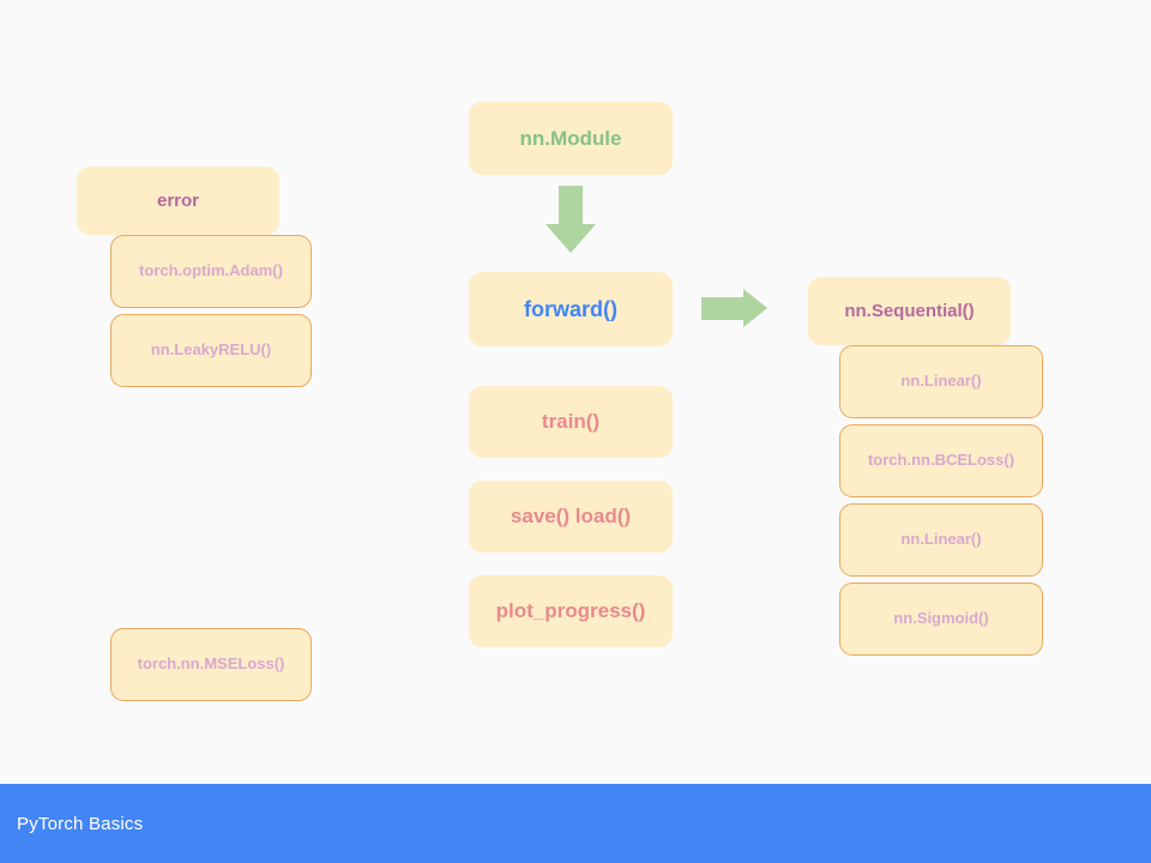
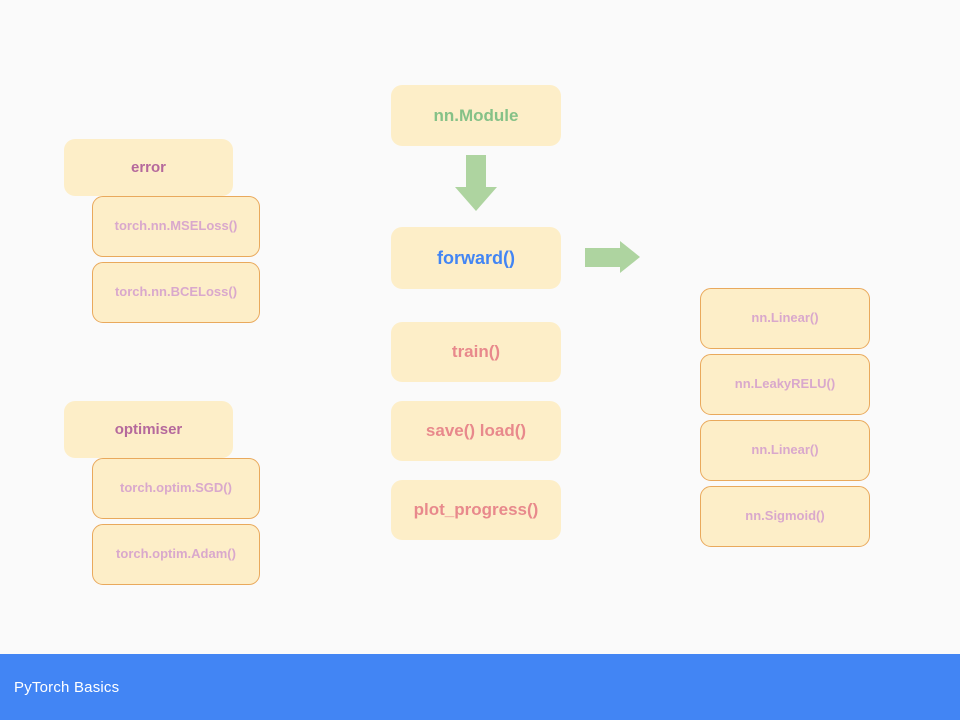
  error
- torch.optim.Adam()
+ torch.nn.MSELoss()
- nn.LeakyRELU()
+ torch.nn.BCELoss()
+ optimiser
+ torch.optim.SGD()
- torch.nn.MSELoss()
+ torch.optim.Adam()
  nn.Module
  forward()
  train()
  save() load()
  plot_progress()
- nn.Sequential()
  nn.Linear()
- torch.nn.BCELoss()
+ nn.LeakyRELU()
  nn.Linear()
  nn.Sigmoid()
  PyTorch Basics
